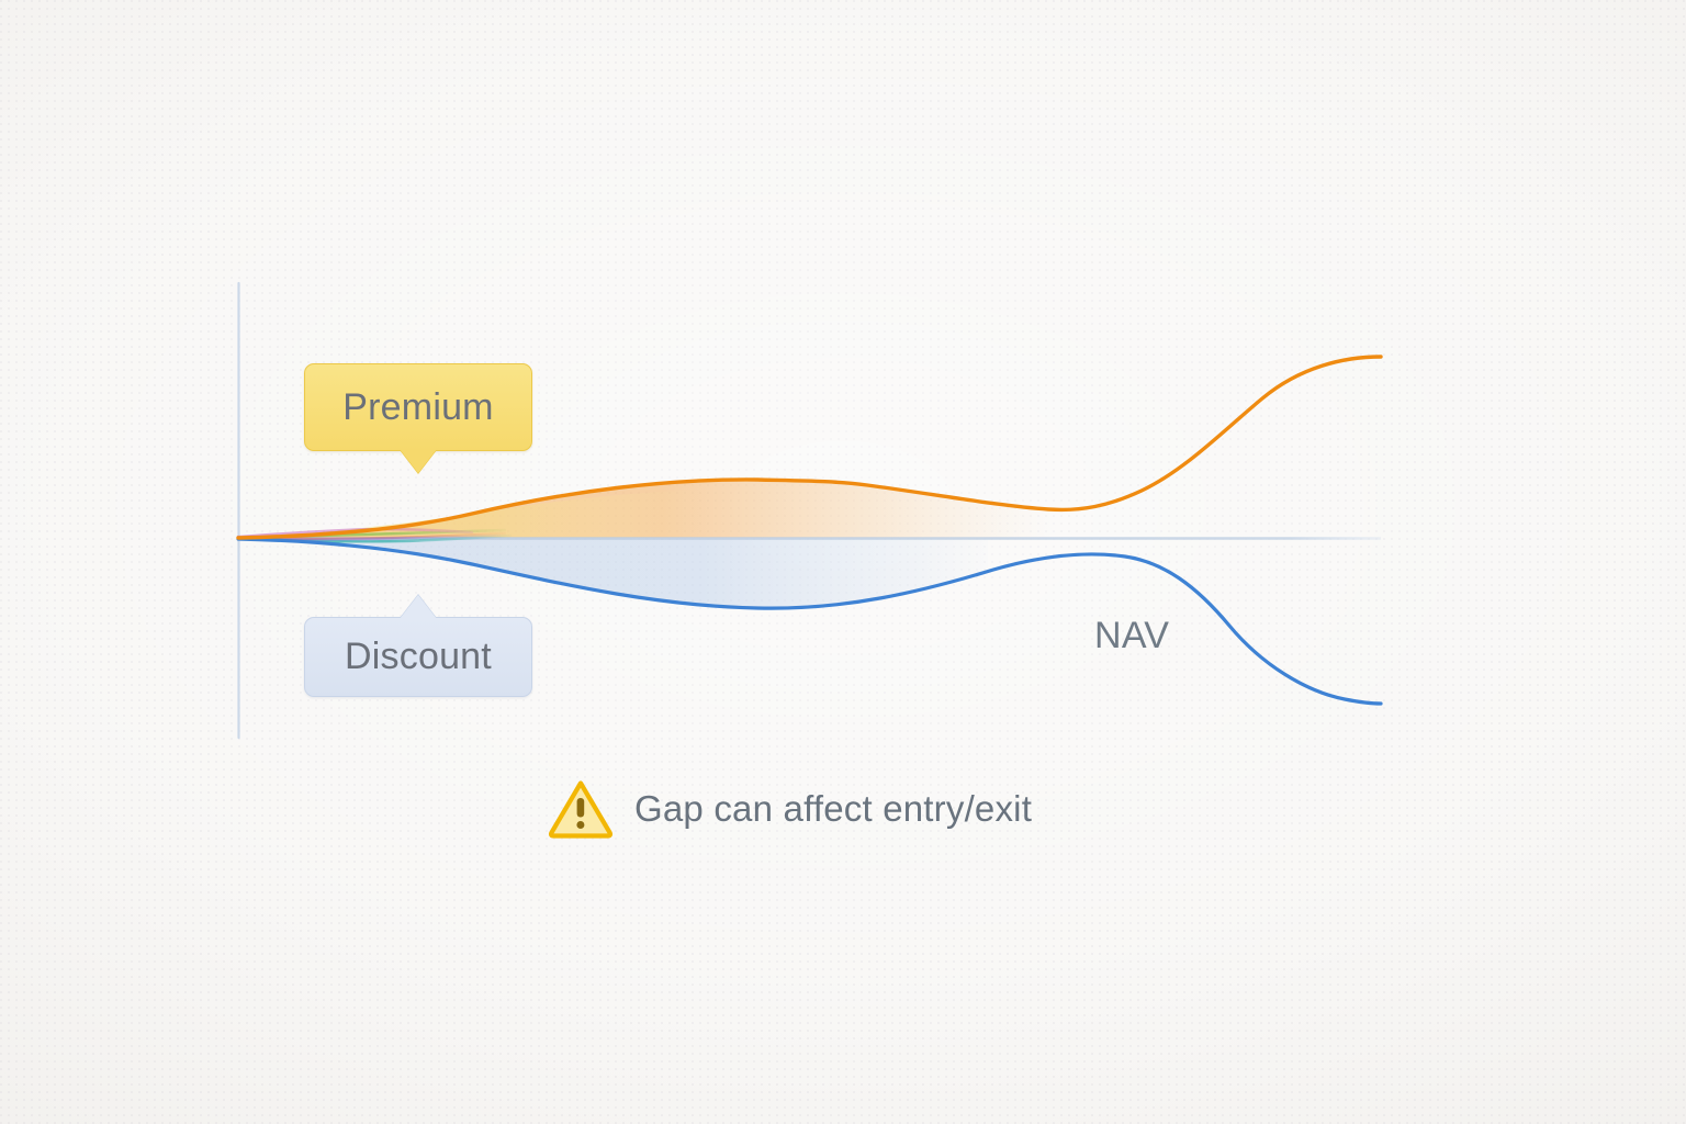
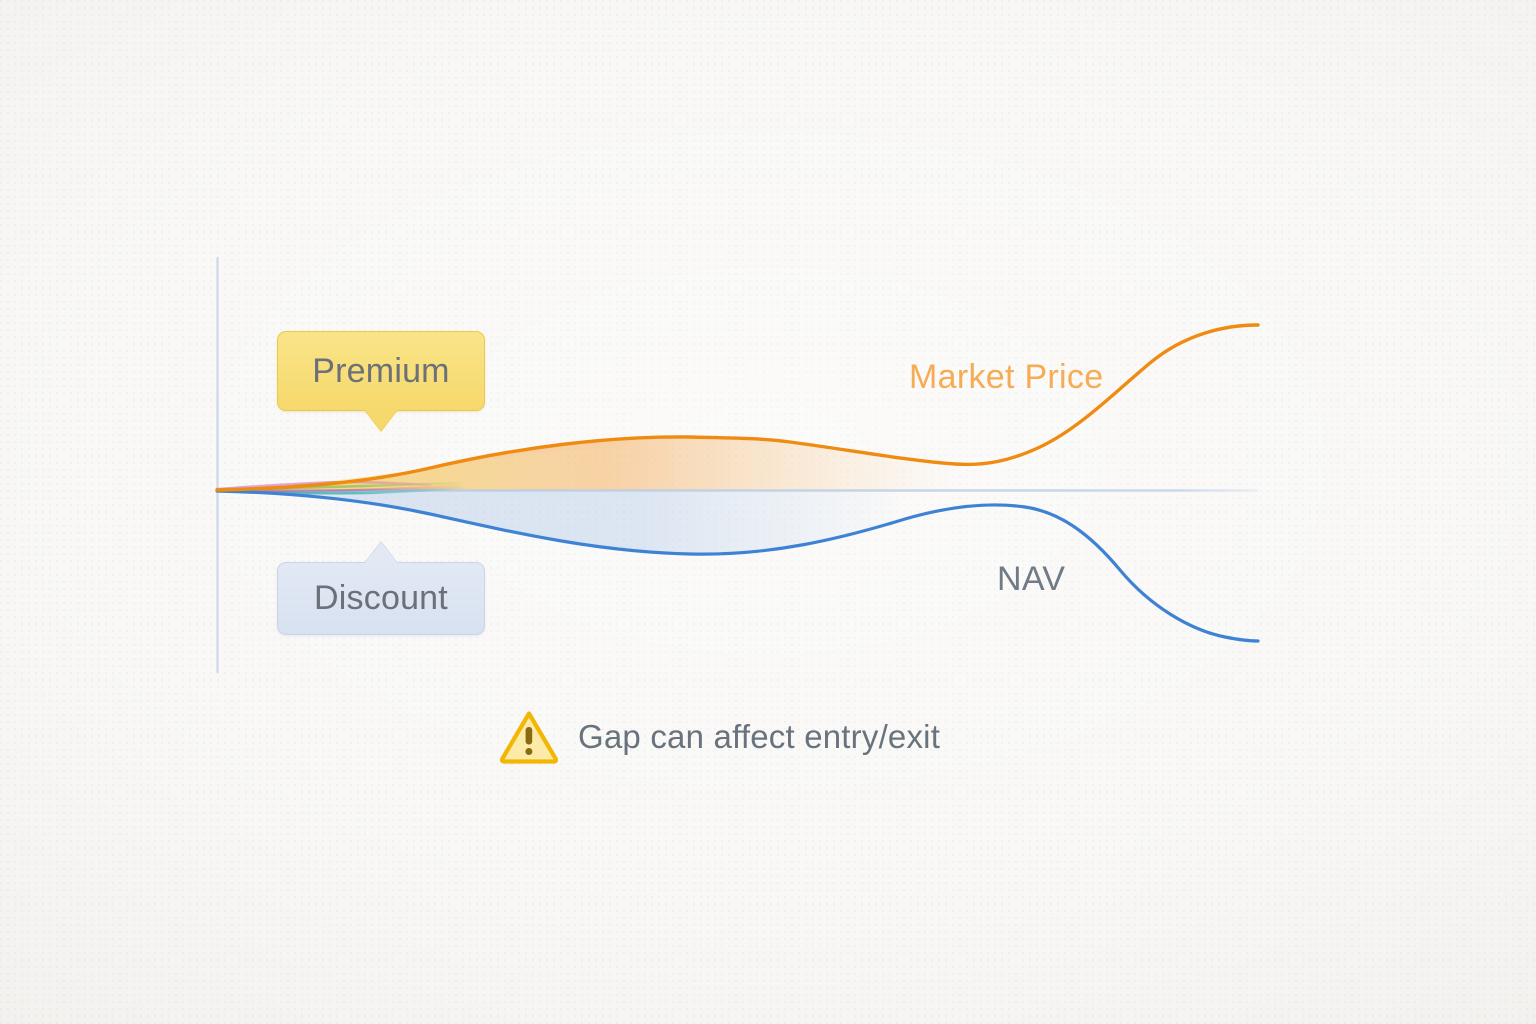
  Premium
  Discount
+ Market Price
  NAV
  Gap can affect entry/exit
